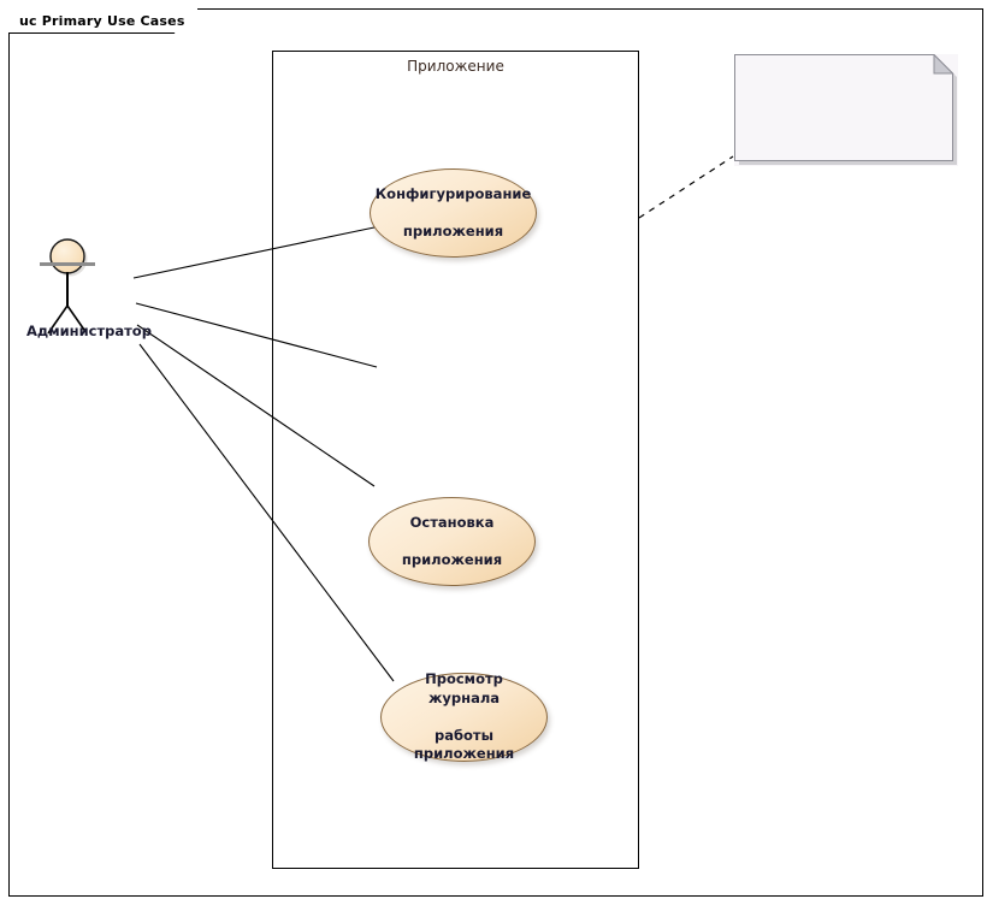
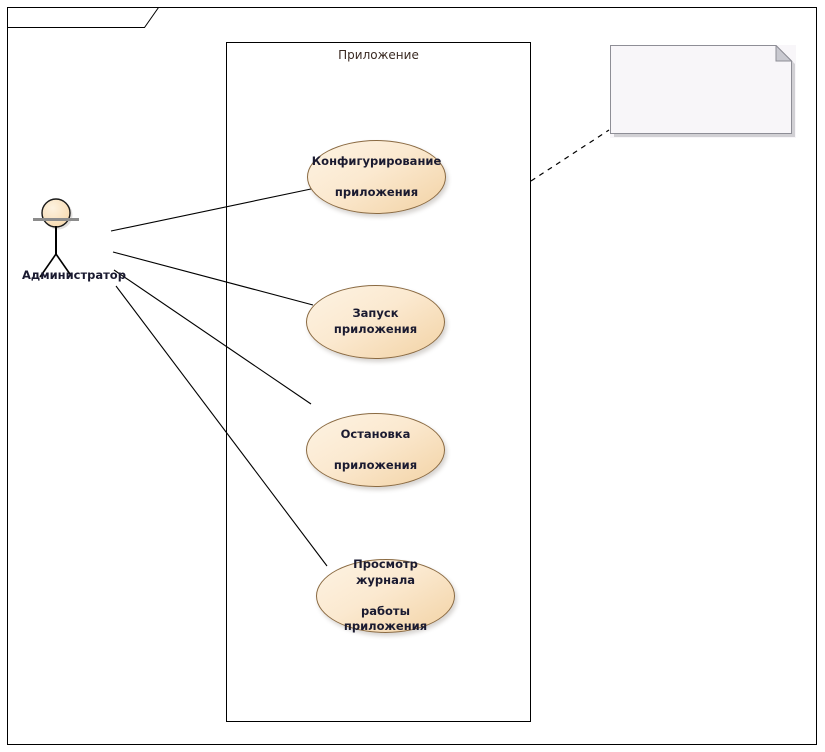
- uc Primary Use Cases
  Приложение
  Администратор
  Конфигурирование
  приложения
+ Запуск приложения
  Остановка
  приложения
  Просмотр журнала
  работы приложения
